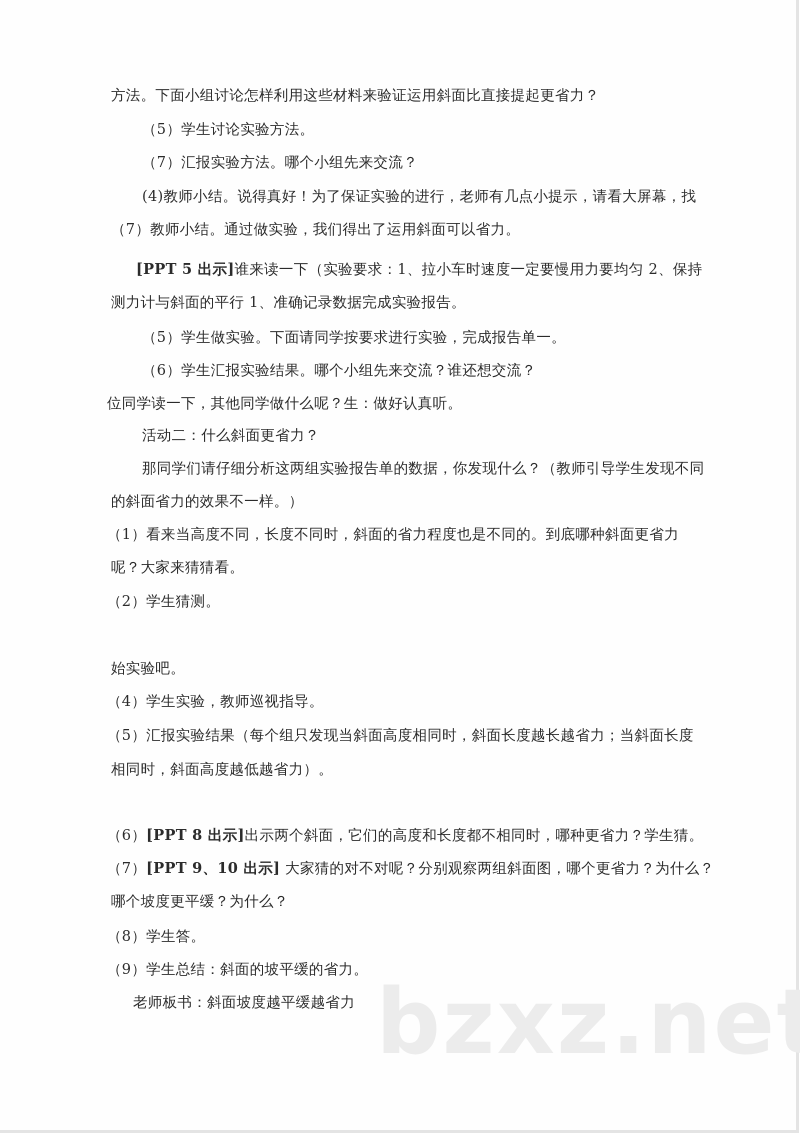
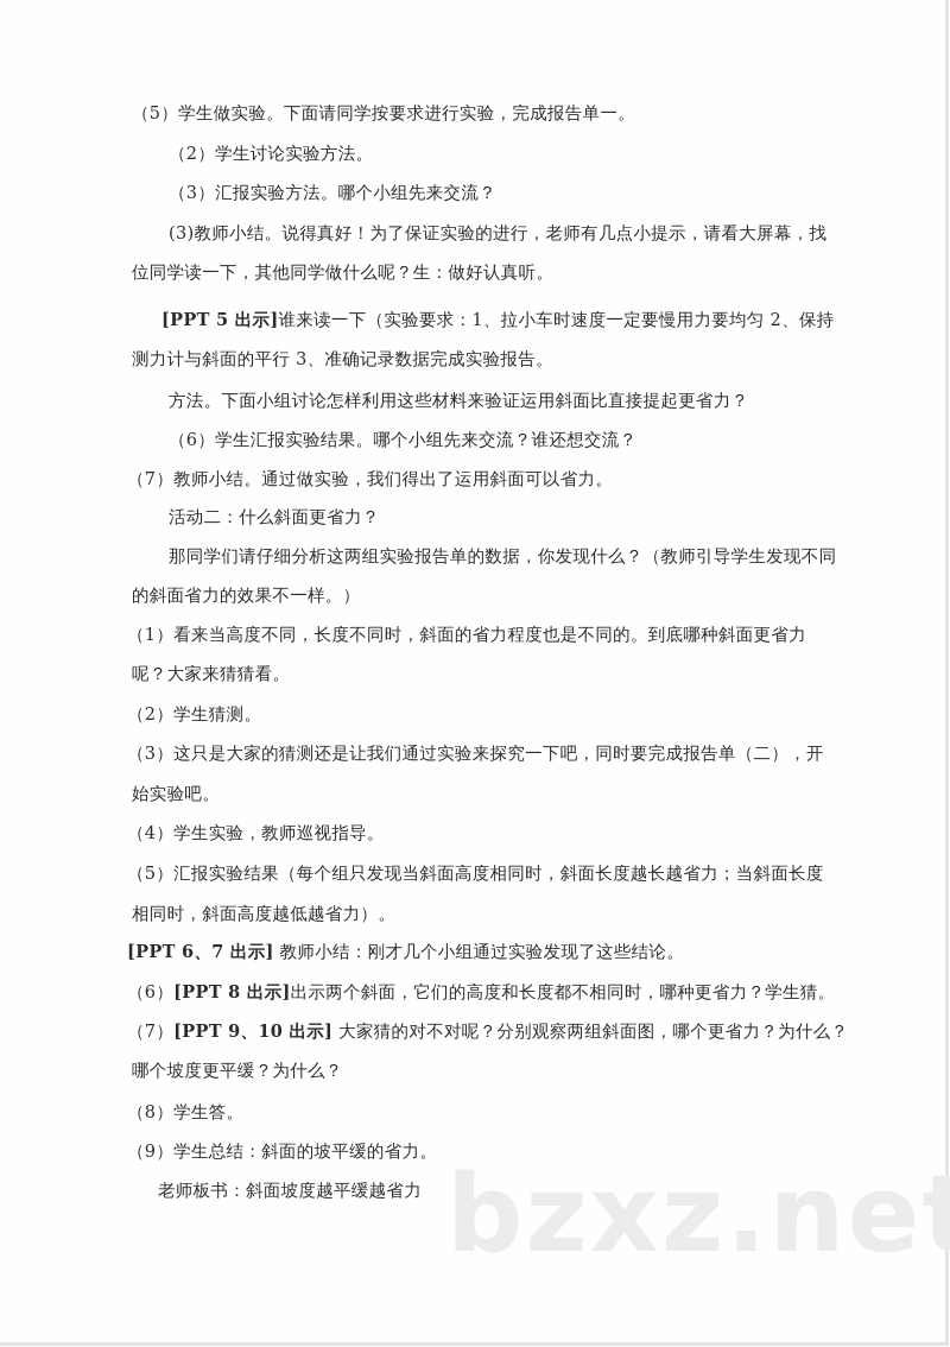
- 方法。下面小组讨论怎样利用这些材料来验证运用斜面比直接提起更省力？
+ （5）学生做实验。下面请同学按要求进行实验，完成报告单一。
- （5）学生讨论实验方法。
+ （2）学生讨论实验方法。
- （7）汇报实验方法。哪个小组先来交流？
+ （3）汇报实验方法。哪个小组先来交流？
- (4)教师小结。说得真好！为了保证实验的进行，老师有几点小提示，请看大屏幕，找
+ (3)教师小结。说得真好！为了保证实验的进行，老师有几点小提示，请看大屏幕，找
- （7）教师小结。通过做实验，我们得出了运用斜面可以省力。
+ 位同学读一下，其他同学做什么呢？生：做好认真听。
  [PPT 5 出示]谁来读一下（实验要求：1、拉小车时速度一定要慢用力要均匀 2、保持
- 测力计与斜面的平行 1、准确记录数据完成实验报告。
+ 测力计与斜面的平行 3、准确记录数据完成实验报告。
- （5）学生做实验。下面请同学按要求进行实验，完成报告单一。
+ 方法。下面小组讨论怎样利用这些材料来验证运用斜面比直接提起更省力？
  （6）学生汇报实验结果。哪个小组先来交流？谁还想交流？
- 位同学读一下，其他同学做什么呢？生：做好认真听。
+ （7）教师小结。通过做实验，我们得出了运用斜面可以省力。
  活动二：什么斜面更省力？
  那同学们请仔细分析这两组实验报告单的数据，你发现什么？（教师引导学生发现不同
  的斜面省力的效果不一样。）
  （1）看来当高度不同，长度不同时，斜面的省力程度也是不同的。到底哪种斜面更省力
  呢？大家来猜猜看。
  （2）学生猜测。
+ （3）这只是大家的猜测还是让我们通过实验来探究一下吧，同时要完成报告单（二），开
  始实验吧。
  （4）学生实验，教师巡视指导。
  （5）汇报实验结果（每个组只发现当斜面高度相同时，斜面长度越长越省力；当斜面长度
  相同时，斜面高度越低越省力）。
+ [PPT 6、7 出示] 教师小结：刚才几个小组通过实验发现了这些结论。
  （6）[PPT 8 出示]出示两个斜面，它们的高度和长度都不相同时，哪种更省力？学生猜。
  （7）[PPT 9、10 出示] 大家猜的对不对呢？分别观察两组斜面图，哪个更省力？为什么？
  哪个坡度更平缓？为什么？
  （8）学生答。
  （9）学生总结：斜面的坡平缓的省力。
  老师板书：斜面坡度越平缓越省力
  bzxz.net
